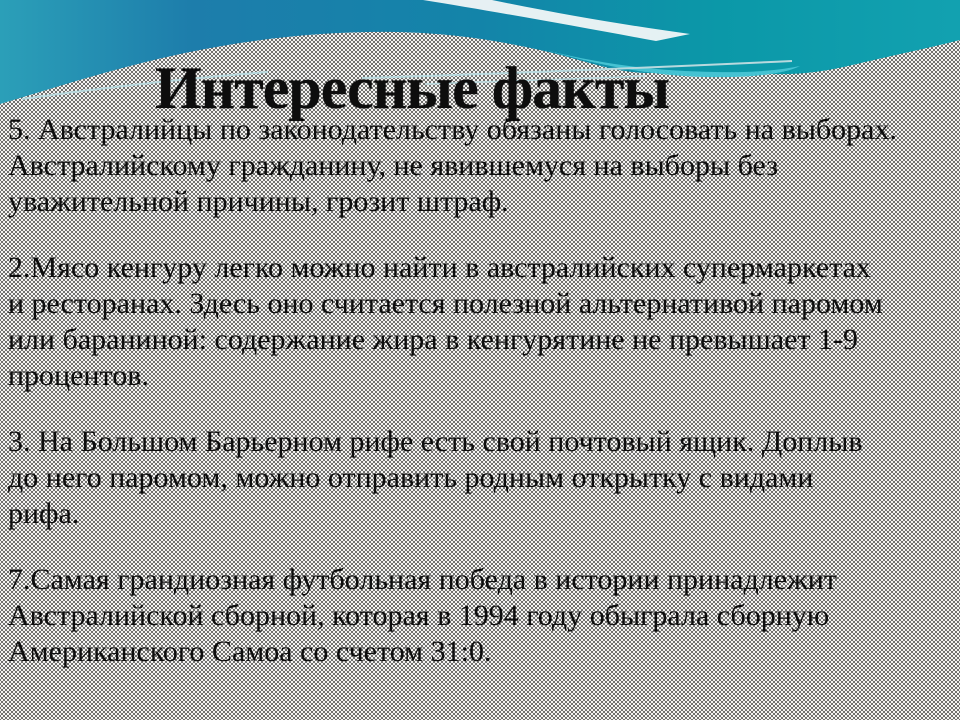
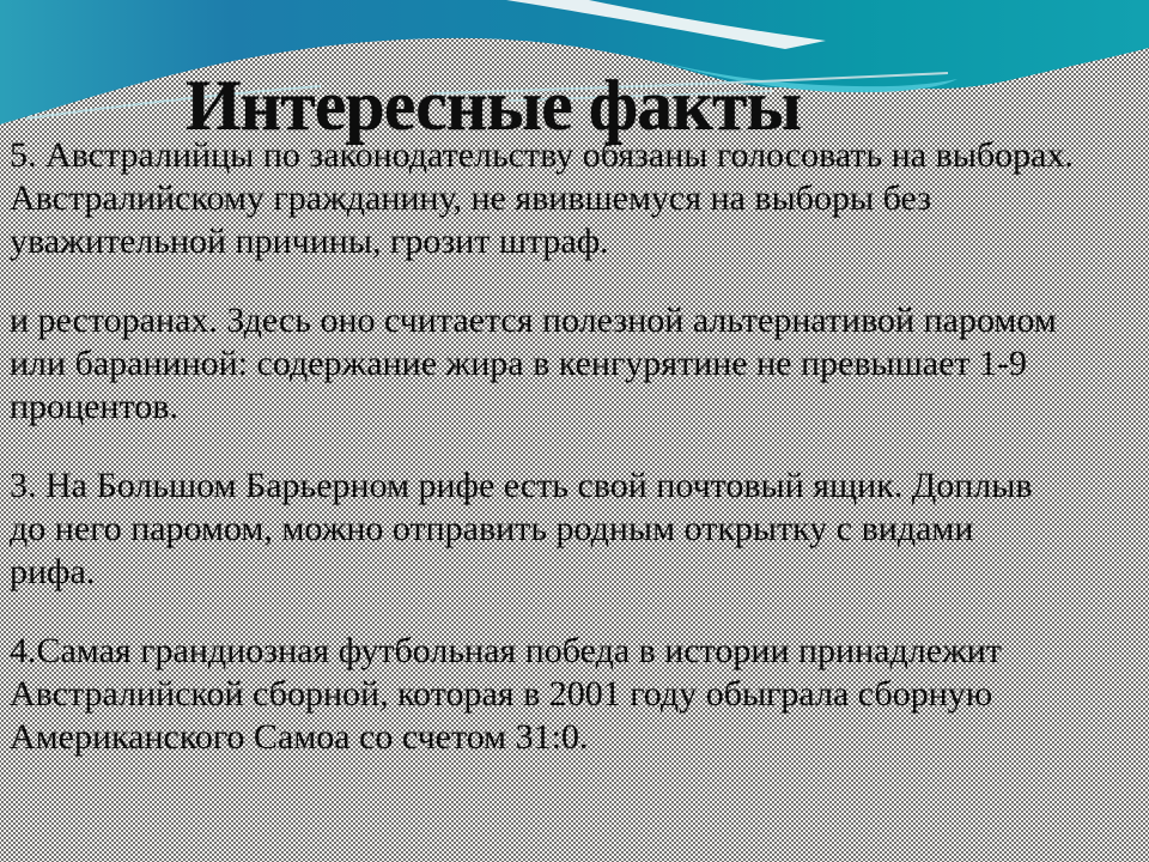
  Интересные факты
  5. Австралийцы по законодательству обязаны голосовать на выборах.
  Австралийскому гражданину, не явившемуся на выборы без
  уважительной причины, грозит штраф.
- 2.Мясо кенгуру легко можно найти в австралийских супермаркетах
  и ресторанах. Здесь оно считается полезной альтернативой паромом
  или бараниной: содержание жира в кенгурятине не превышает 1-9
  процентов.
  3. На Большом Барьерном рифе есть свой почтовый ящик. Доплыв
  до него паромом, можно отправить родным открытку с видами
  рифа.
- 7.Самая грандиозная футбольная победа в истории принадлежит
+ 4.Самая грандиозная футбольная победа в истории принадлежит
- Австралийской сборной, которая в 1994 году обыграла сборную
+ Австралийской сборной, которая в 2001 году обыграла сборную
  Американского Самоа со счетом 31:0.
